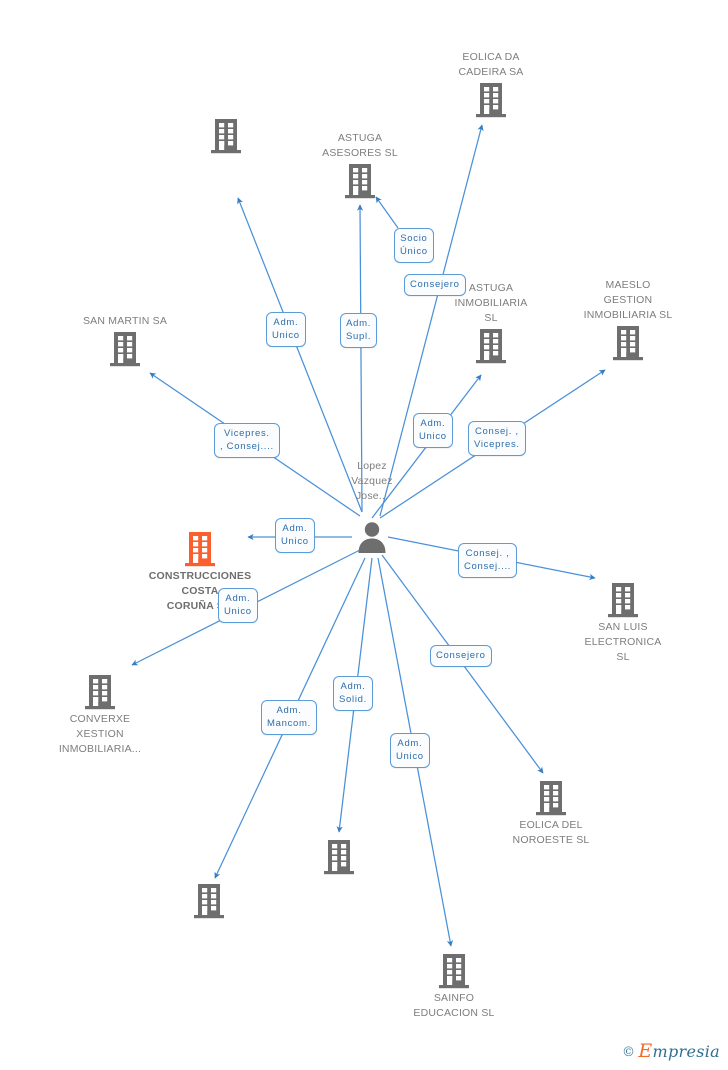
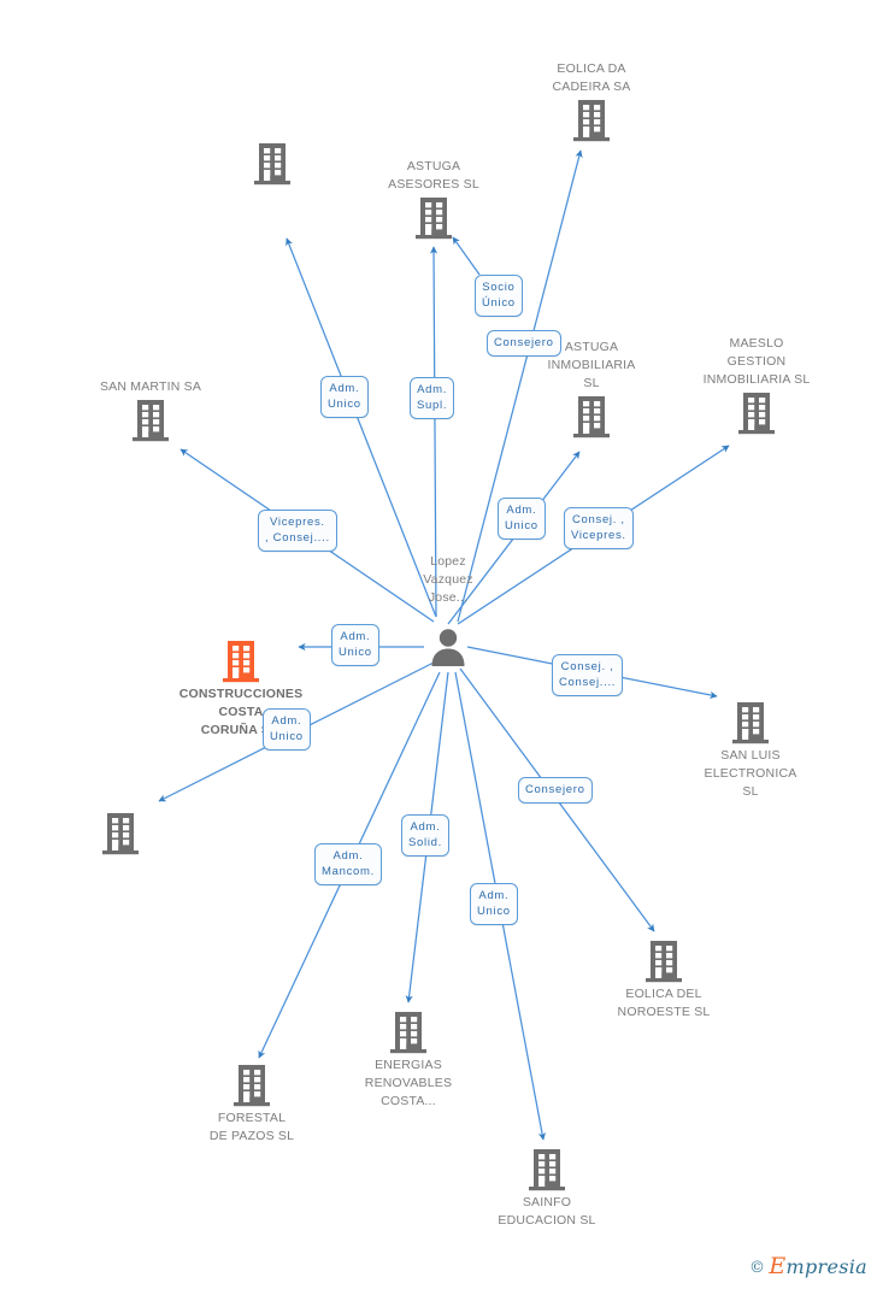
  EOLICA DA
  CADEIRA SA
  ASTUGA
  ASESORES SL
  ASTUGA
  INMOBILIARIA
  SL
  MAESLO
  GESTION
  INMOBILIARIA SL
  SAN MARTIN SA
  CONSTRUCCIONES
  COSTA
  SAN LUIS
  ELECTRONICA
  SL
- CONVERXE
- XESTION
- INMOBILIARIA...
  EOLICA DEL
  NOROESTE SL
+ ENERGIAS
+ RENOVABLES
+ COSTA...
+ FORESTAL
+ DE PAZOS SL
  SAINFO
  EDUCACION SL
  Lopez
  Vazquez
  Jose...
  Adm.
  Unico
  Adm.
  Supl.
  Adm.
  Unico
  Socio
  Único
  Consejero
  Consej. ,
  Vicepres.
  Vicepres.
  , Consej....
  Adm.
  Unico
  Adm.
  Unico
  Consej. ,
  Consej....
  Consejero
  Adm.
  Mancom.
  Adm.
  Solid.
  Adm.
  Unico
  © Empresia
